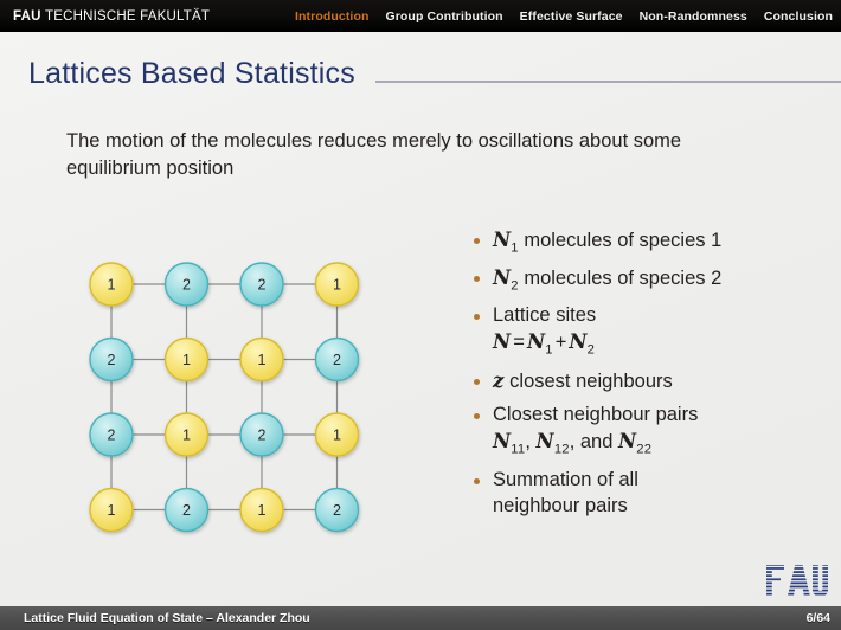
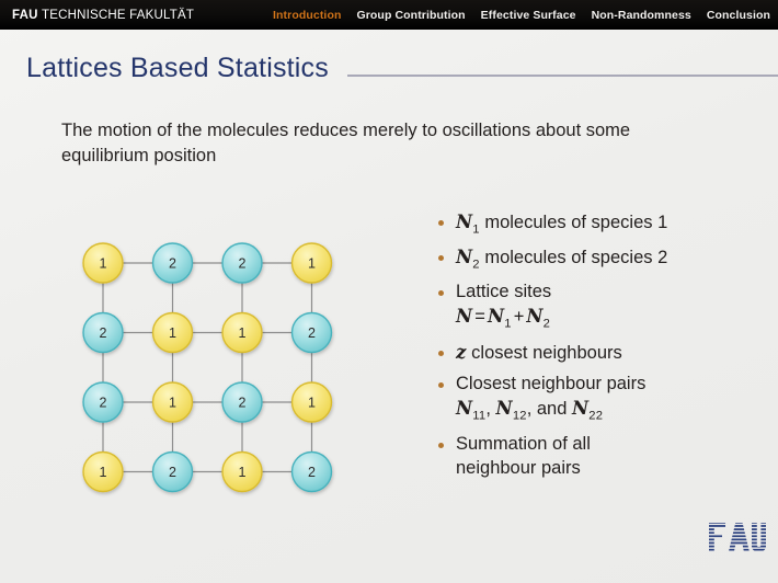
  FAU TECHNISCHE FAKULTÄT
  Introduction
  Group Contribution
  Effective Surface
  Non-Randomness
  Conclusion
  Lattices Based Statistics
  The motion of the molecules reduces merely to oscillations about some equilibrium position
  1
  2
  2
  1
  2
  1
  1
  2
  2
  1
  2
  1
  1
  2
  1
  2
  N1 molecules of species 1
  N2 molecules of species 2
  Lattice sites
  N=N1+N2
  z closest neighbours
  Closest neighbour pairs
  N11, N12, and N22
  Summation of all
  neighbour pairs
- Lattice Fluid Equation of State – Alexander Zhou
- 6/64
